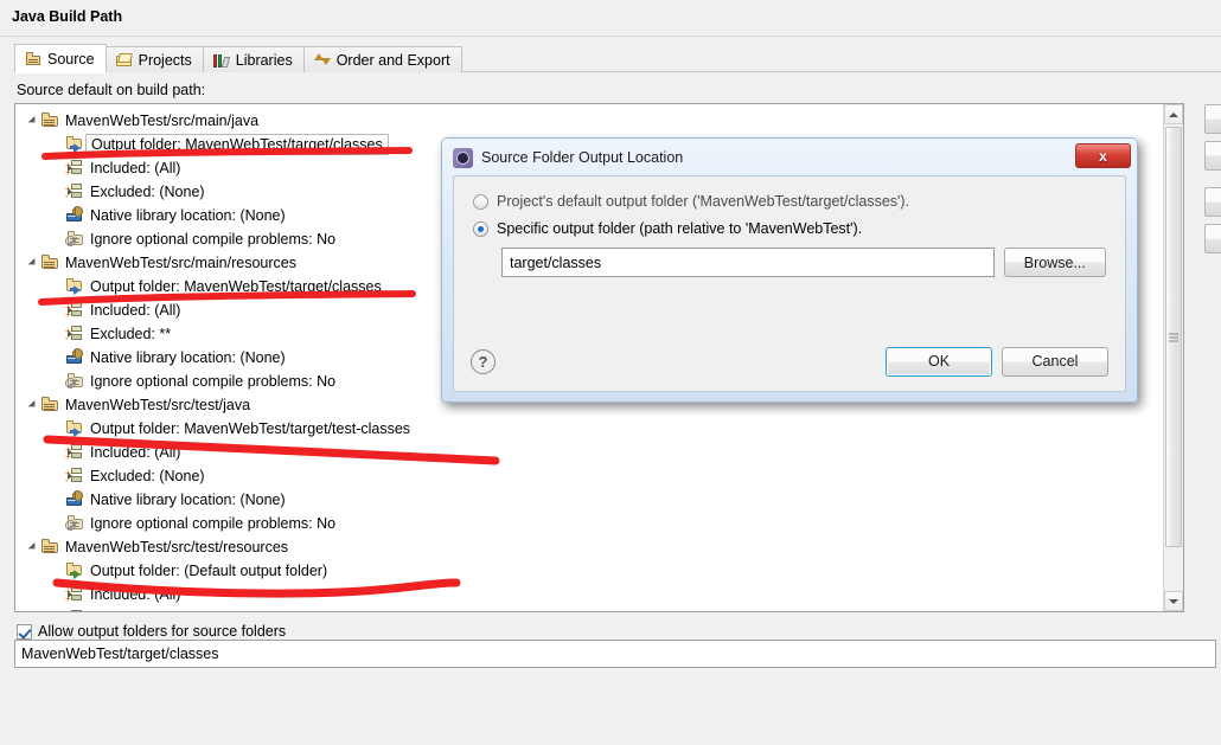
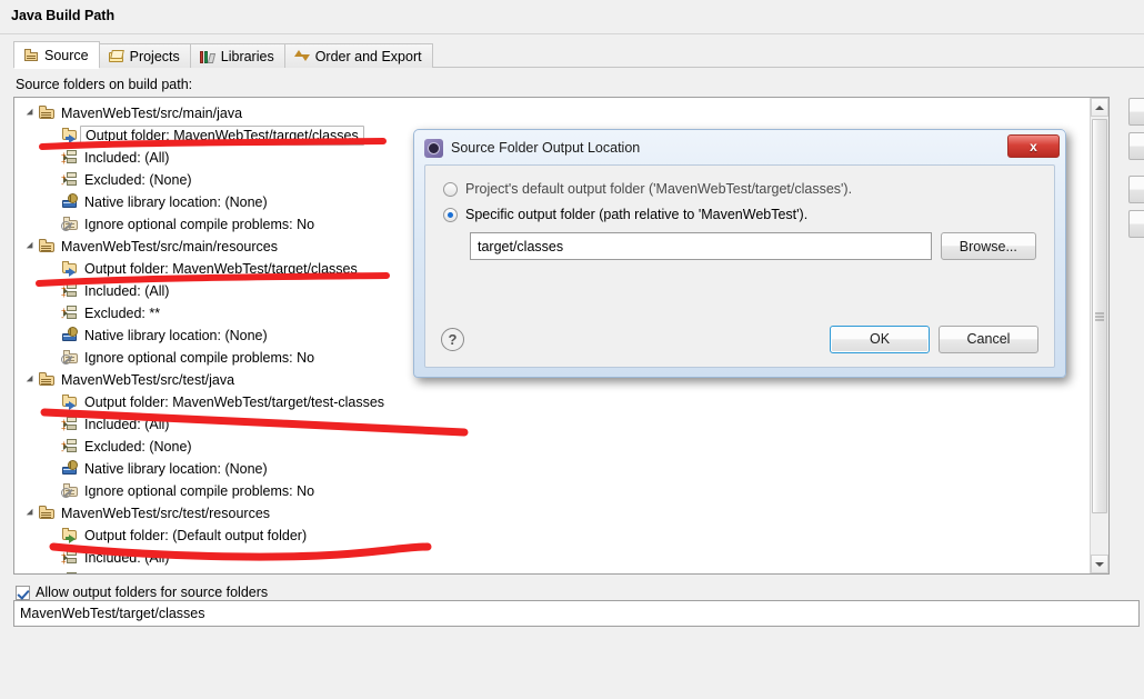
  Java Build Path
  Source
  Projects
  Libraries
  Order and Export
- Source default on build path:
+ Source folders on build path:
  MavenWebTest/src/main/java
  Output folder: MavenWebTest/target/classes
  +
  +
  Included: (All)
  +
  -
  Excluded: (None)
  Native library location: (None)
  Ignore optional compile problems: No
  MavenWebTest/src/main/resources
  Output folder: MavenWebTest/target/classes
  +
  +
  Included: (All)
  +
  -
  Excluded: **
  Native library location: (None)
  Ignore optional compile problems: No
  MavenWebTest/src/test/java
  Output folder: MavenWebTest/target/test-classes
  +
  +
  Included: (All)
  +
  -
  Excluded: (None)
  Native library location: (None)
  Ignore optional compile problems: No
  MavenWebTest/src/test/resources
  Output folder: (Default output folder)
  +
  +
  Included: (
  Allow output folders for source folders
  MavenWebTest/target/classes
  Source Folder Output Location
  x
  Project's default output folder ('MavenWebTest/target/classes').
  Specific output folder (path relative to 'MavenWebTest').
  target/classes
  Browse...
  ?
  OK
  Cancel
